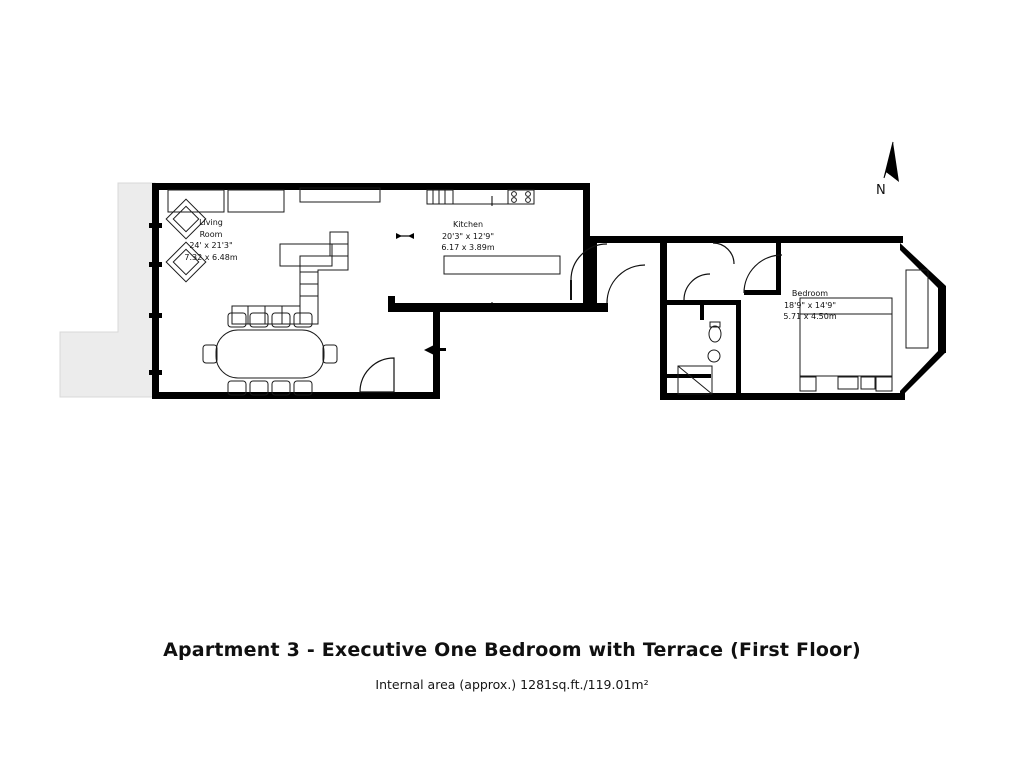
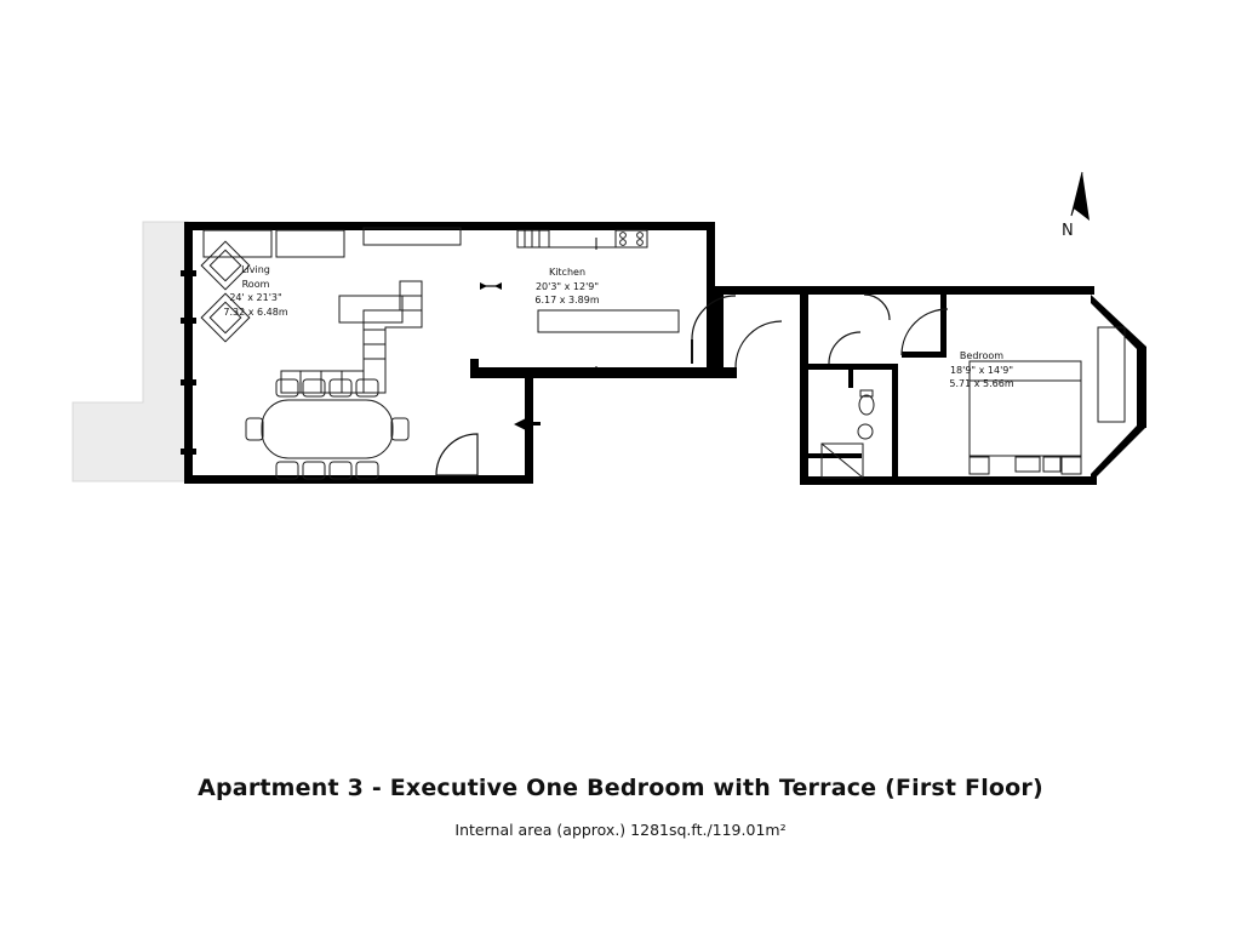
  Living
  Room
  24' x 21'3"
  7.32 x 6.48m
  Kitchen
  20'3" x 12'9"
  6.17 x 3.89m
  Bedroom
  18'9" x 14'9"
- 5.71 x 4.50m
+ 5.71 x 5.66m
  N
  Apartment 3 - Executive One Bedroom with Terrace (First Floor)
  Internal area (approx.) 1281sq.ft./119.01m²
